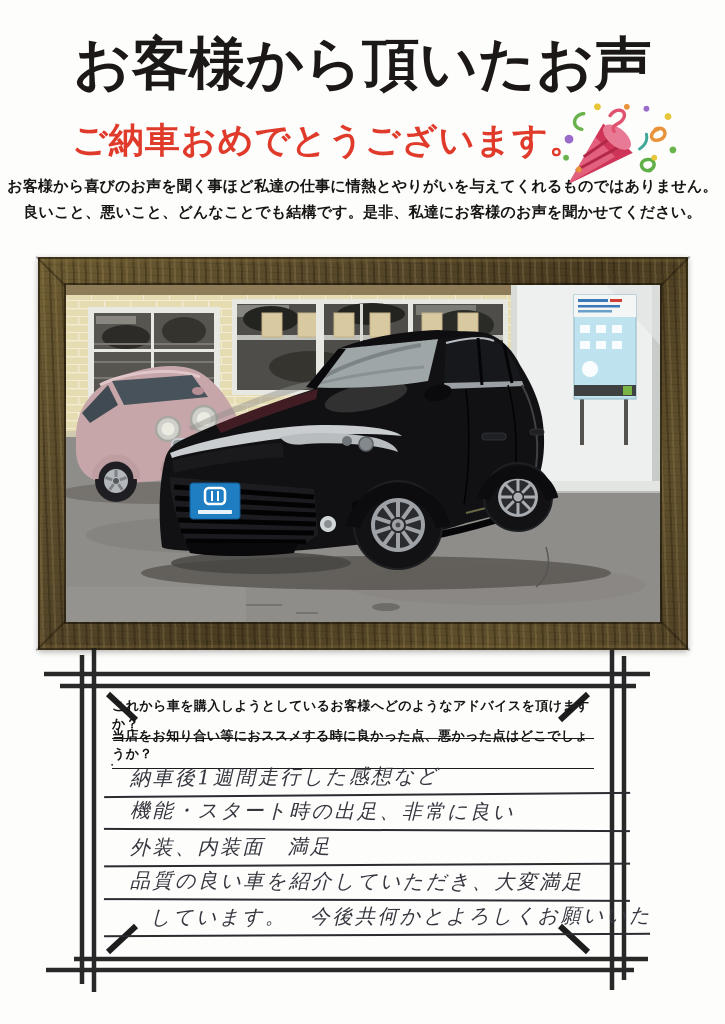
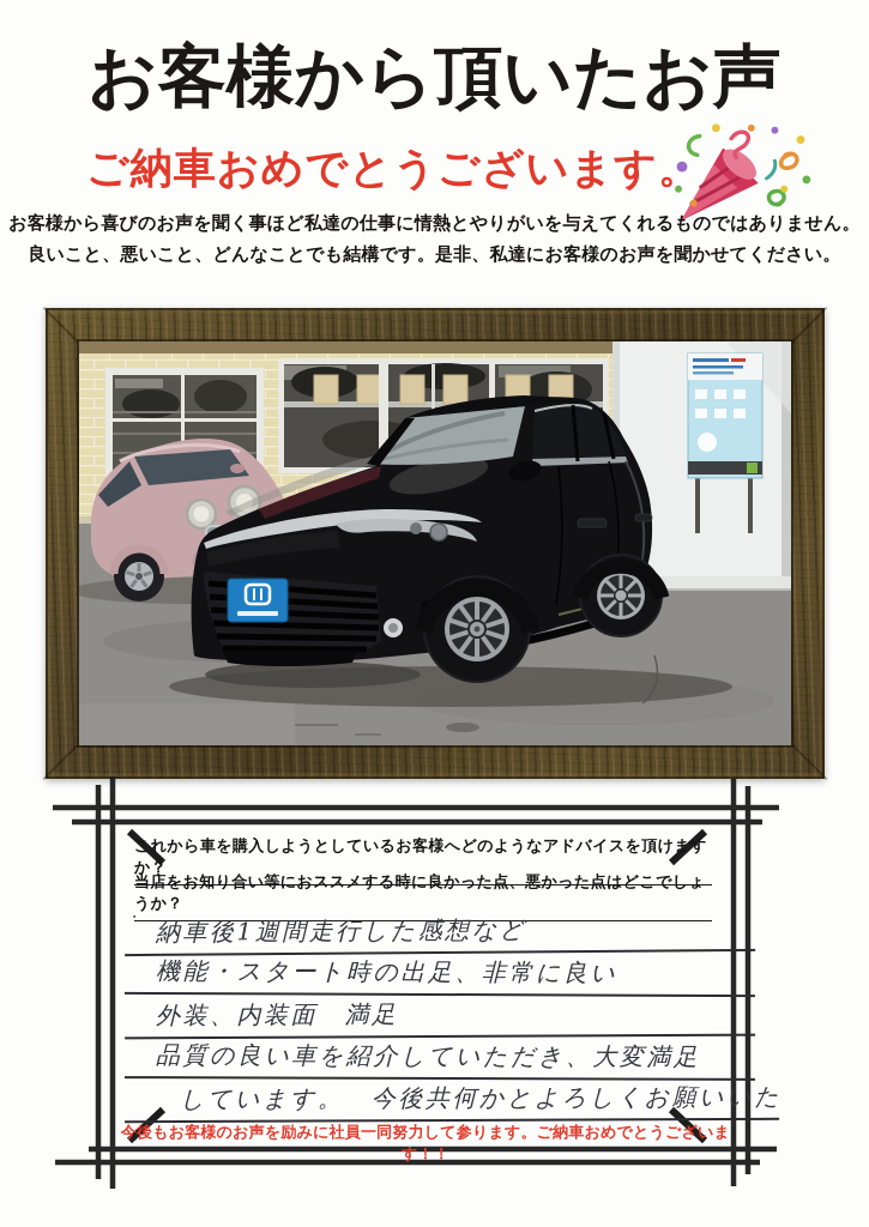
  お客様から頂いたお声
  ご納車おめでとうございます
  お客様から喜びのお声を聞く事ほど私達の仕事に情熱とやりがいを与えてくれるものではありません。
  良いこと、悪いこと、どんなことでも結構です。是非、私達にお客様のお声を聞かせてください。
  これから車を購入しようとしているお客様へどのようなアドバイスを頂けますか？
  当店をお知り合い等におススメする時に良かった点、悪かった点はどこでしょうか？
  ・
  納車後1週間走行した感想など
  機能・スタート時の出足、非常に良い
  外装、内装面 満足
  品質の良い車を紹介していただき、大変満足
  しています。 今後共何かとよろしくお願いいた
+ 今後もお客様のお声を励みに社員一同努力して参ります。ご納車おめでとうございます！！
